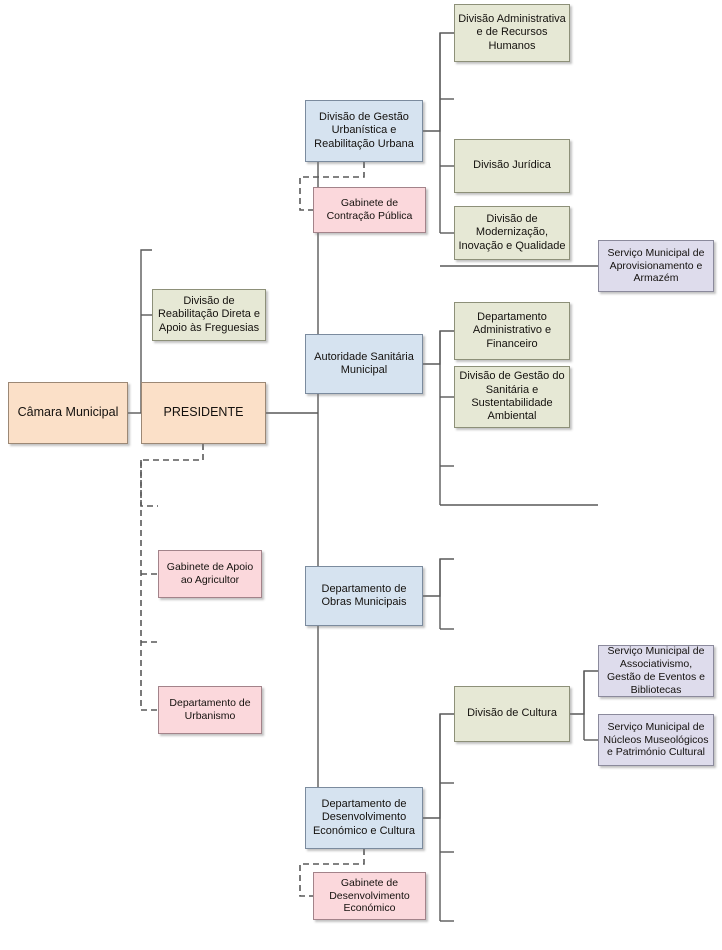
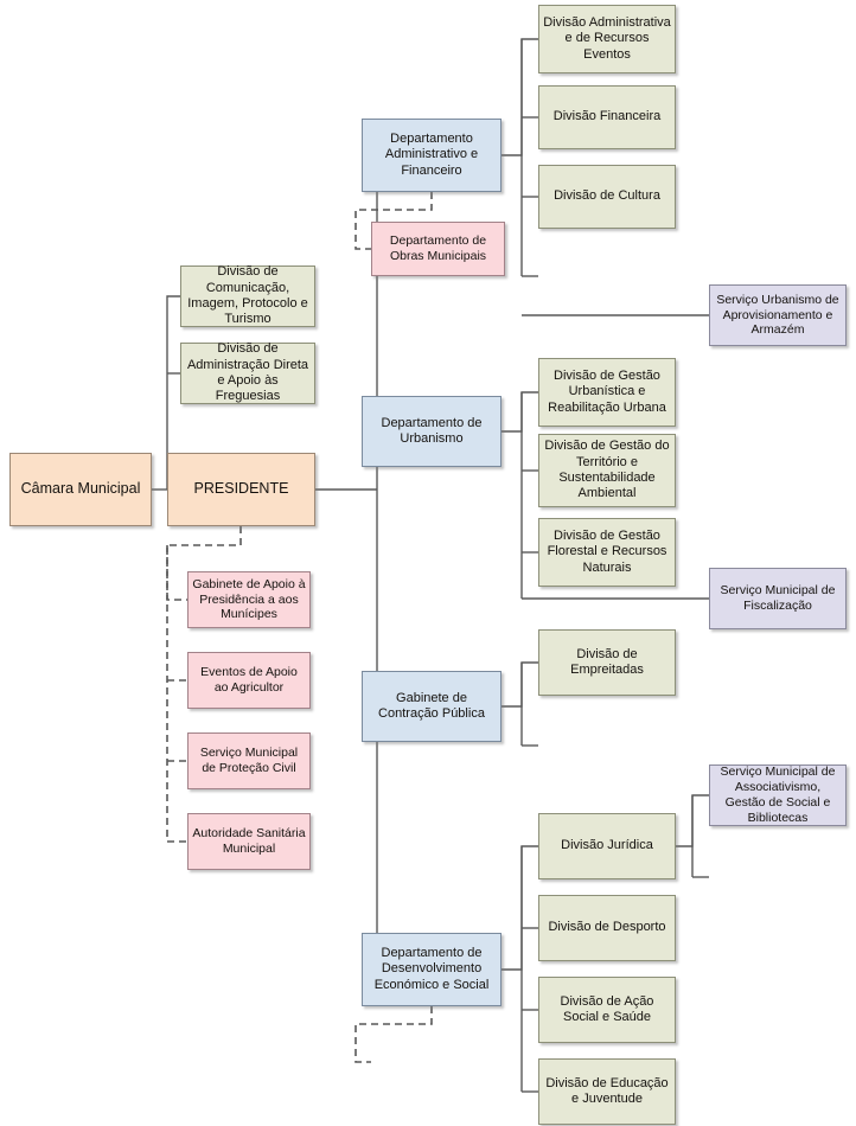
  Câmara Municipal
  PRESIDENTE
+ Divisão de Comunicação, Imagem, Protocolo e Turismo
- Divisão de Reabilitação Direta e Apoio às Freguesias
+ Divisão de Administração Direta e Apoio às Freguesias
+ Gabinete de Apoio à Presidência a aos Munícipes
- Gabinete de Apoio ao Agricultor
+ Eventos de Apoio ao Agricultor
+ Serviço Municipal de Proteção Civil
- Departamento de Urbanismo
+ Autoridade Sanitária Municipal
- Divisão de Gestão Urbanística e Reabilitação Urbana
+ Departamento Administrativo e Financeiro
- Gabinete de Contração Pública
+ Departamento de Obras Municipais
- Divisão Administrativa e de Recursos Humanos
+ Divisão Administrativa e de Recursos Eventos
+ Divisão Financeira
- Divisão Jurídica
+ Divisão de Cultura
- Divisão de Modernização, Inovação e Qualidade
- Serviço Municipal de Aprovisionamento e Armazém
+ Serviço Urbanismo de Aprovisionamento e Armazém
- Autoridade Sanitária Municipal
+ Departamento de Urbanismo
- Departamento Administrativo e Financeiro
+ Divisão de Gestão Urbanística e Reabilitação Urbana
- Divisão de Gestão do Sanitária e Sustentabilidade Ambiental
+ Divisão de Gestão do Território e Sustentabilidade Ambiental
+ Divisão de Gestão Florestal e Recursos Naturais
+ Serviço Municipal de Fiscalização
- Departamento de Obras Municipais
+ Gabinete de Contração Pública
+ Divisão de Empreitadas
- Departamento de Desenvolvimento Económico e Cultura
+ Departamento de Desenvolvimento Económico e Social
- Gabinete de Desenvolvimento Económico
- Divisão de Cultura
+ Divisão Jurídica
+ Divisão de Desporto
+ Divisão de Ação Social e Saúde
+ Divisão de Educação e Juventude
- Serviço Municipal de Associativismo, Gestão de Eventos e Bibliotecas
+ Serviço Municipal de Associativismo, Gestão de Social e Bibliotecas
- Serviço Municipal de Núcleos Museológicos e Património Cultural
